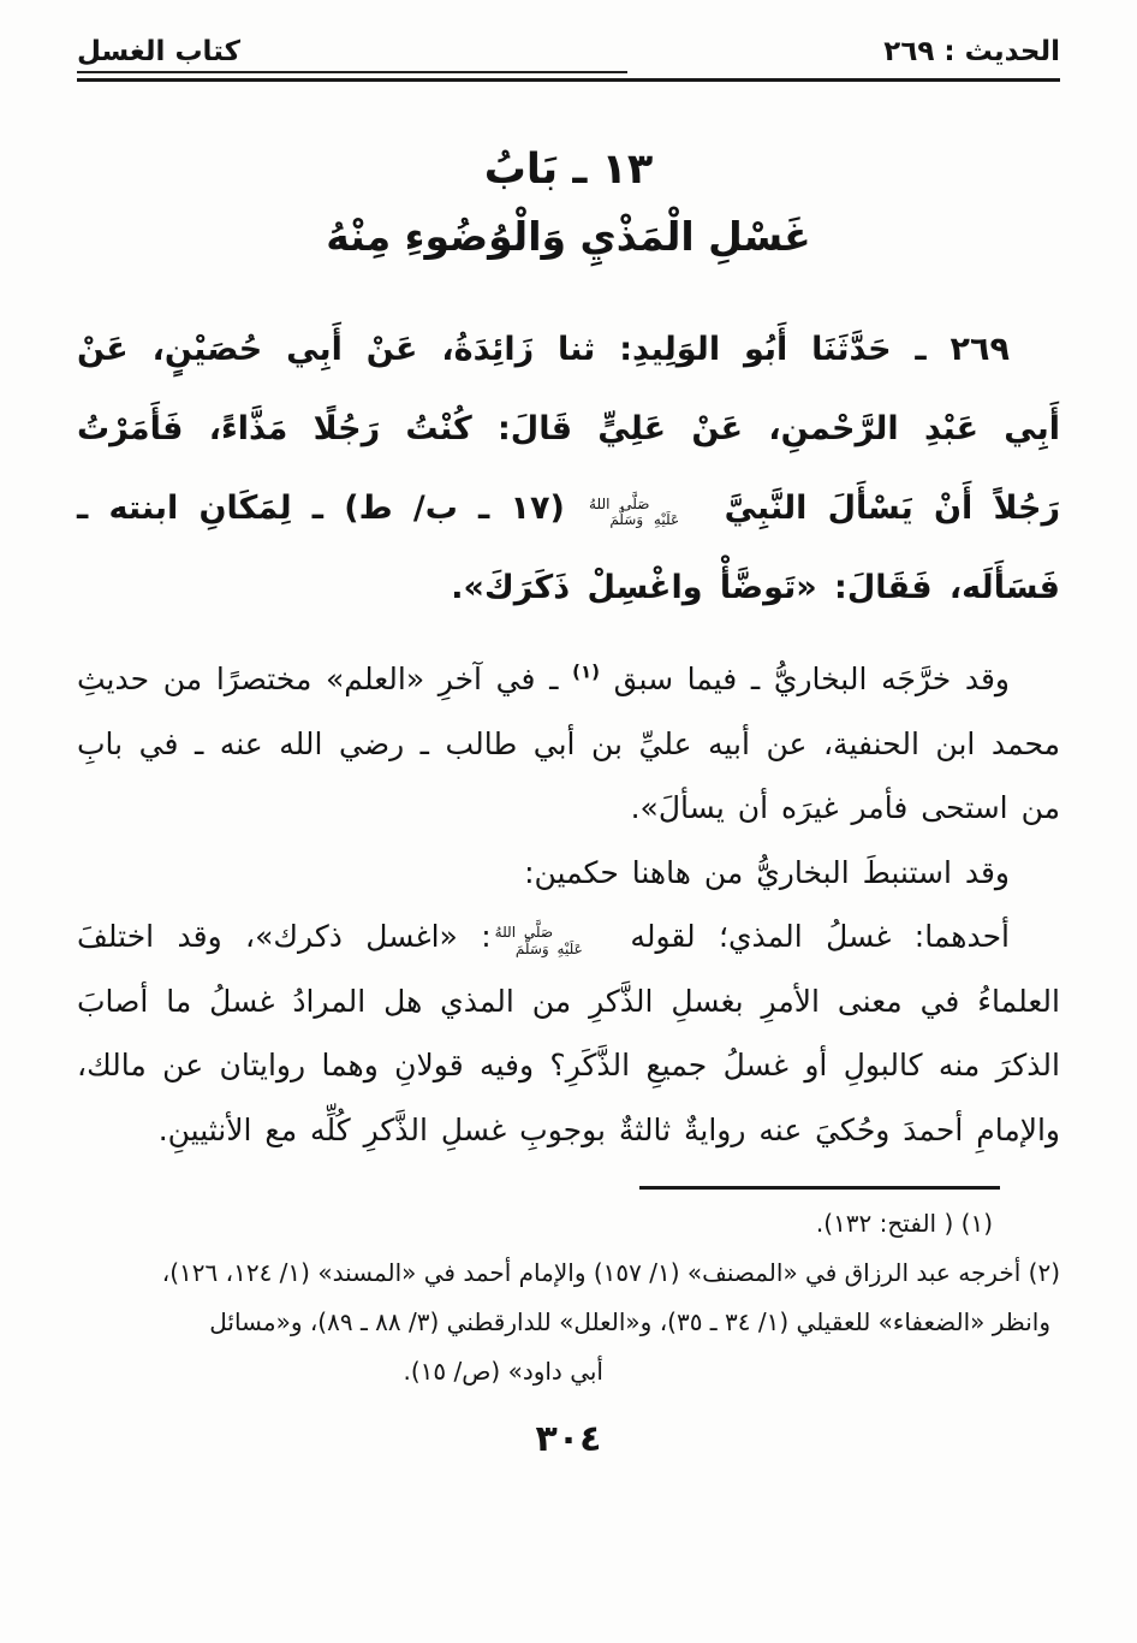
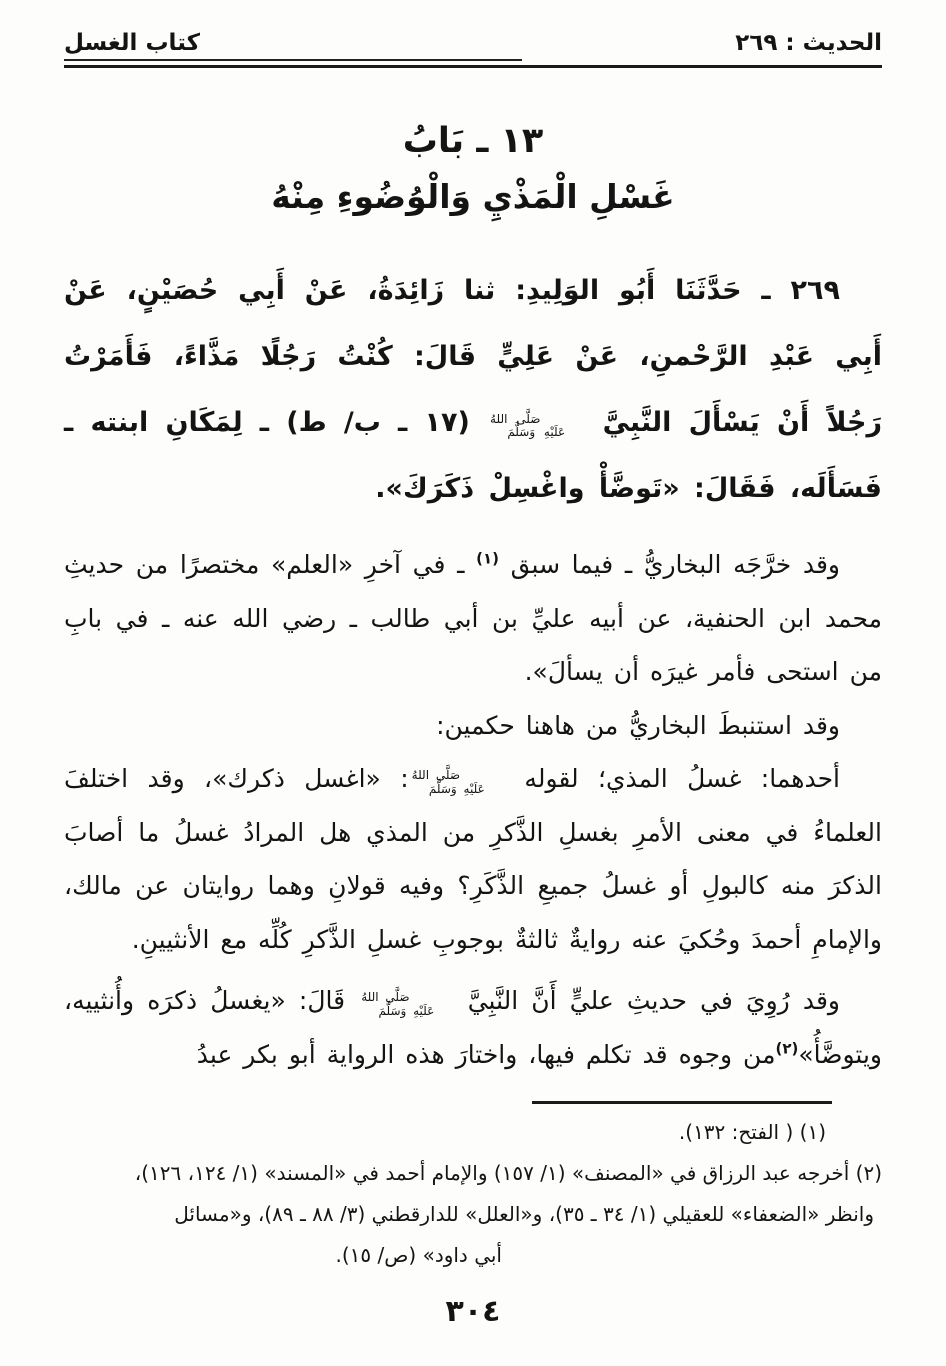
  الحديث : ٢٦٩
  كتاب الغسل
  ١٣ ـ بَابُ
  غَسْلِ الْمَذْيِ وَالْوُضُوءِ مِنْهُ
  ٢٦٩ ـ حَدَّثَنَا أَبُو الوَلِيدِ: ثنا زَائِدَةُ، عَنْ أَبِي حُصَيْنٍ، عَنْ أَبِي عَبْدِ الرَّحْمنِ، عَنْ عَلِيٍّ قَالَ: كُنْتُ رَجُلًا مَذَّاءً، فَأَمَرْتُ رَجُلاً أَنْ يَسْأَلَ النَّبِيَّ صَلَّى اللهُ
  عَلَيْهِ وَسَلَّمَ (١٧ ـ ب/ ط) ـ لِمَكَانِ ابنته ـ فَسَأَلَه، فَقَالَ: «تَوضَّأْ واغْسِلْ ذَكَرَكَ».
  وقد خرَّجَه البخاريُّ ـ فيما سبق (١) ـ في آخرِ «العلم» مختصرًا من حديثِ محمد ابن الحنفية، عن أبيه عليِّ بن أبي طالب ـ رضي الله عنه ـ في بابِ من استحى فأمر غيرَه أن يسألَ».
  وقد استنبطَ البخاريُّ من هاهنا حكمين:
  أحدهما: غسلُ المذي؛ لقوله صَلَّى اللهُ
  عَلَيْهِ وَسَلَّمَ: «اغسل ذكرك»، وقد اختلفَ العلماءُ في معنى الأمرِ بغسلِ الذَّكرِ من المذي هل المرادُ غسلُ ما أصابَ الذكرَ منه كالبولِ أو غسلُ جميعِ الذَّكَرِ؟ وفيه قولانِ وهما روايتان عن مالك، والإمامِ أحمدَ وحُكيَ عنه روايةٌ ثالثةٌ بوجوبِ غسلِ الذَّكرِ كُلِّه مع الأنثيينِ.
+ وقد رُوِيَ في حديثِ عليٍّ أَنَّ النَّبِيَّ صَلَّى اللهُ
+ عَلَيْهِ وَسَلَّمَ قَالَ: «يغسلُ ذكرَه وأُنثييه، ويتوضَّأُ»(٢)من وجوه قد تكلم فيها، واختارَ هذه الرواية أبو بكر عبدُ
  (١) ( الفتح: ١٣٢).
  (٢) أخرجه عبد الرزاق في «المصنف» (١/ ١٥٧) والإمام أحمد في «المسند» (١/ ١٢٤، ١٢٦)،
  وانظر «الضعفاء» للعقيلي (١/ ٣٤ ـ ٣٥)، و«العلل» للدارقطني (٣/ ٨٨ ـ ٨٩)، و«مسائل
  أبي داود» (ص/ ١٥).
  ٣٠٤
